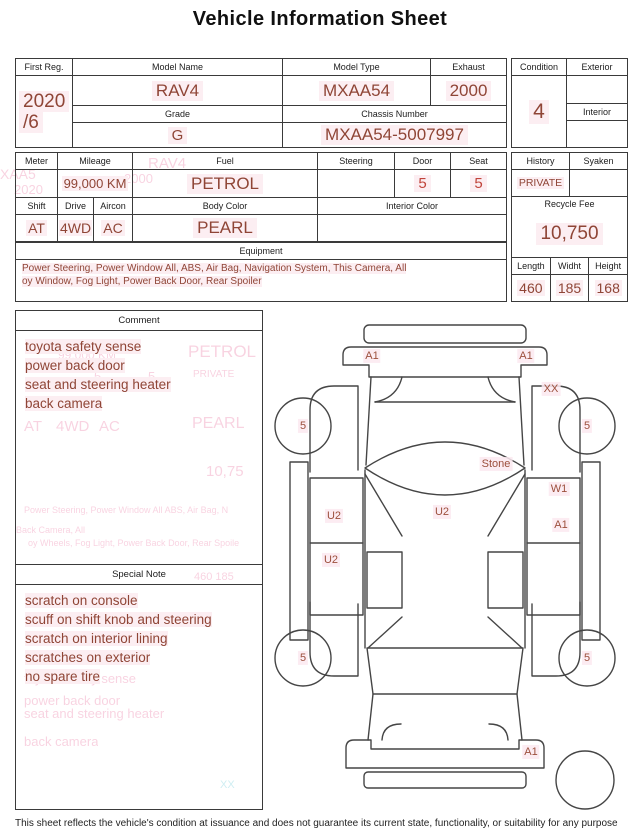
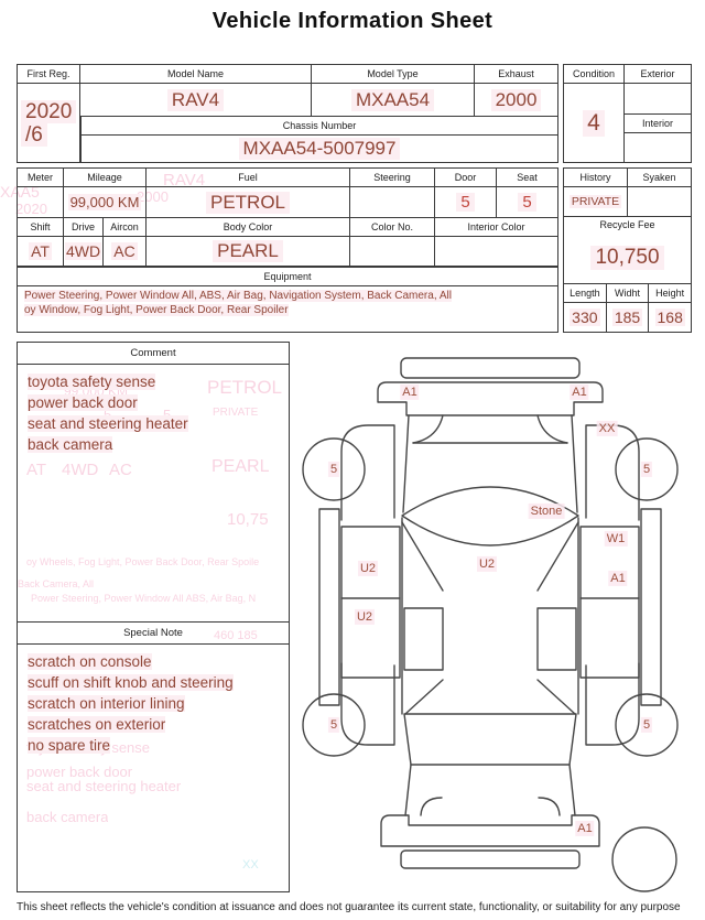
  RAV4
  000
  XAA5
  2020
  99,000 KM
  PETROL
  PRIVATE
  AT
  4WD
  AC
  PEARL
  10,75
- Power Steering, Power Window All ABS, Air Bag, N
+ oy Wheels, Fog Light, Power Back Door, Rear Spoile
  Back Camera, All
- oy Wheels, Fog Light, Power Back Door, Rear Spoile
+ Power Steering, Power Window All ABS, Air Bag, N
  460 185
  power back door
  seat and steering heater
  back camera
  XX
  Vehicle Information Sheet
  First Reg.
  2020
  /6
  Model Name
  RAV4
  Model Type
  MXAA54
  Exhaust
  2000
- Grade
- G
  Chassis Number
  MXAA54-5007997
  Condition
  4
  Exterior
  Interior
  Meter
  Mileage
  99,000 KM
  Fuel
  PETROL
  Steering
  Door
  5
  Seat
  5
  Shift
  AT
  Drive
  4WD
  Aircon
  AC
  Body Color
  PEARL
+ Color No.
  Interior Color
  Equipment
- Power Steering, Power Window All, ABS, Air Bag, Navigation System, This Camera, All
+ Power Steering, Power Window All, ABS, Air Bag, Navigation System, Back Camera, All
  oy Window, Fog Light, Power Back Door, Rear Spoiler
  History
  PRIVATE
  Syaken
  Recycle Fee
  10,750
  Length
- 460
+ 330
  Widht
  185
  Height
  168
  Comment
  toyota safety sense
  power back door
  seat and steering heater
  back camera
  Special Note
  scratch on console
  scuff on shift knob and steering
  scratch on interior lining
  scratches on exterior
  no spare tire
  A1
  A1
  XX
  5
  5
  Stone
  W1
  U2
  U2
  A1
  U2
  5
  5
  A1
  This sheet reflects the vehicle's condition at issuance and does not guarantee its current state, functionality, or suitability for any purpose
